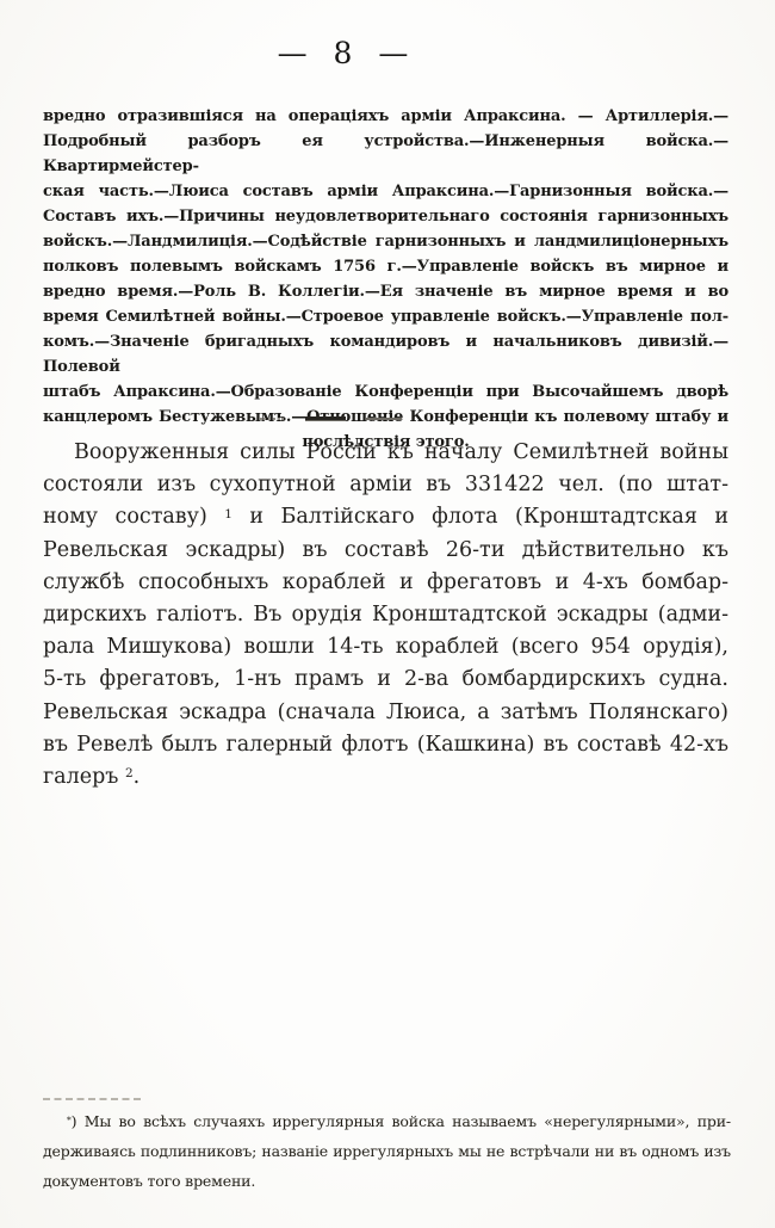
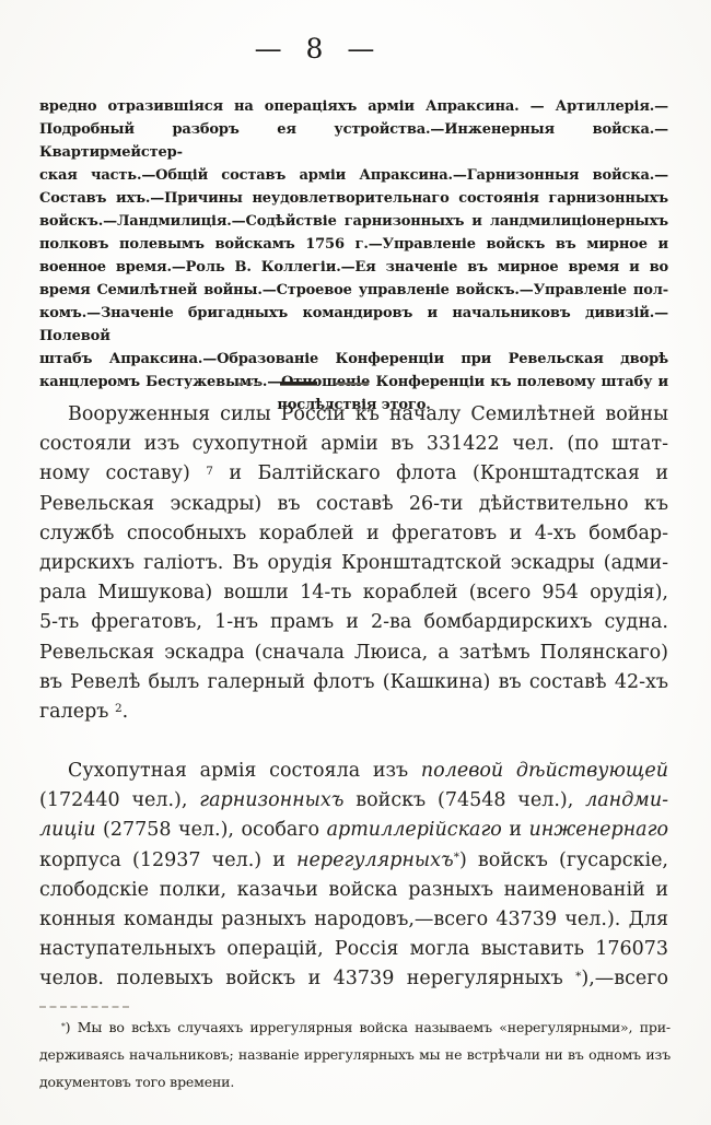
  — 8 —
  вредно отразившіяся на операціяхъ арміи Апраксина. — Артиллерія.—
  Подробный разборъ ея устройства.—Инженерныя войска.—Квартирмейстер-
- ская часть.—Люиса составъ арміи Апраксина.—Гарнизонныя войска.—
+ ская часть.—Общій составъ арміи Апраксина.—Гарнизонныя войска.—
  Составъ ихъ.—Причины неудовлетворительнаго состоянія гарнизонныхъ
  войскъ.—Ландмилиція.—Содѣйствіе гарнизонныхъ и ландмилиціонерныхъ
  полковъ полевымъ войскамъ 1756 г.—Управленіе войскъ въ мирное и
- вредно время.—Роль В. Коллегіи.—Ея значеніе въ мирное время и во
+ военное время.—Роль В. Коллегіи.—Ея значеніе въ мирное время и во
  время Семилѣтней войны.—Строевое управленіе войскъ.—Управленіе пол-
  комъ.—Значеніе бригадныхъ командировъ и начальниковъ дивизій.—Полевой
- штабъ Апраксина.—Образованіе Конференціи при Высочайшемъ дворѣ
+ штабъ Апраксина.—Образованіе Конференціи при Ревельская дворѣ
  канцлеромъ Бестужевымъ.—ош Конференціи къ полевому штабу и
  послѣдствія этого.
  Вооруженныя силы Россіи къ началу Семилѣтней войны
  состояли изъ сухопутной арміи въ 331422 чел. (по штат-
- ному составу) 1 и Балтійскаго флота (Кронштадтская и
+ ному составу) 7 и Балтійскаго флота (Кронштадтская и
  Ревельская эскадры) въ составѣ 26-ти дѣйствительно къ
  службѣ способныхъ кораблей и фрегатовъ и 4-хъ бомбар-
  дирскихъ галіотъ. Въ орудія Кронштадтской эскадры (адми-
  рала Мишукова) вошли 14-ть кораблей (всего 954 орудія),
  5-ть фрегатовъ, 1-нъ прамъ и 2-ва бомбардирскихъ судна.
  Ревельская эскадра (сначала Люиса, а затѣмъ Полянскаго)
  въ Ревелѣ былъ галерный флотъ (Кашкина) въ составѣ 42-хъ
  галеръ 2.
+ Сухопутная армія состояла изъ полевой дѣйствующей
+ (172440 чел.), гарнизонныхъ войскъ (74548 чел.), ландми-
+ лиціи (27758 чел.), особаго артиллерійскаго и инженернаго
+ корпуса (12937 чел.) и нерегулярныхъ*) войскъ (гусарскіе,
+ слободскіе полки, казачьи войска разныхъ наименованій и
+ конныя команды разныхъ народовъ,—всего 43739 чел.). Для
+ наступательныхъ операцій, Россія могла выставить 176073
+ челов. полевыхъ войскъ и 43739 нерегулярныхъ *),—всего
  *) Мы во всѣхъ случаяхъ иррегулярныя войска называемъ «нерегулярными», при-
- держиваясь подлинниковъ; названіе иррегулярныхъ мы не встрѣчали ни въ одномъ изъ
+ держиваясь начальниковъ; названіе иррегулярныхъ мы не встрѣчали ни въ одномъ изъ
  документовъ того времени.
